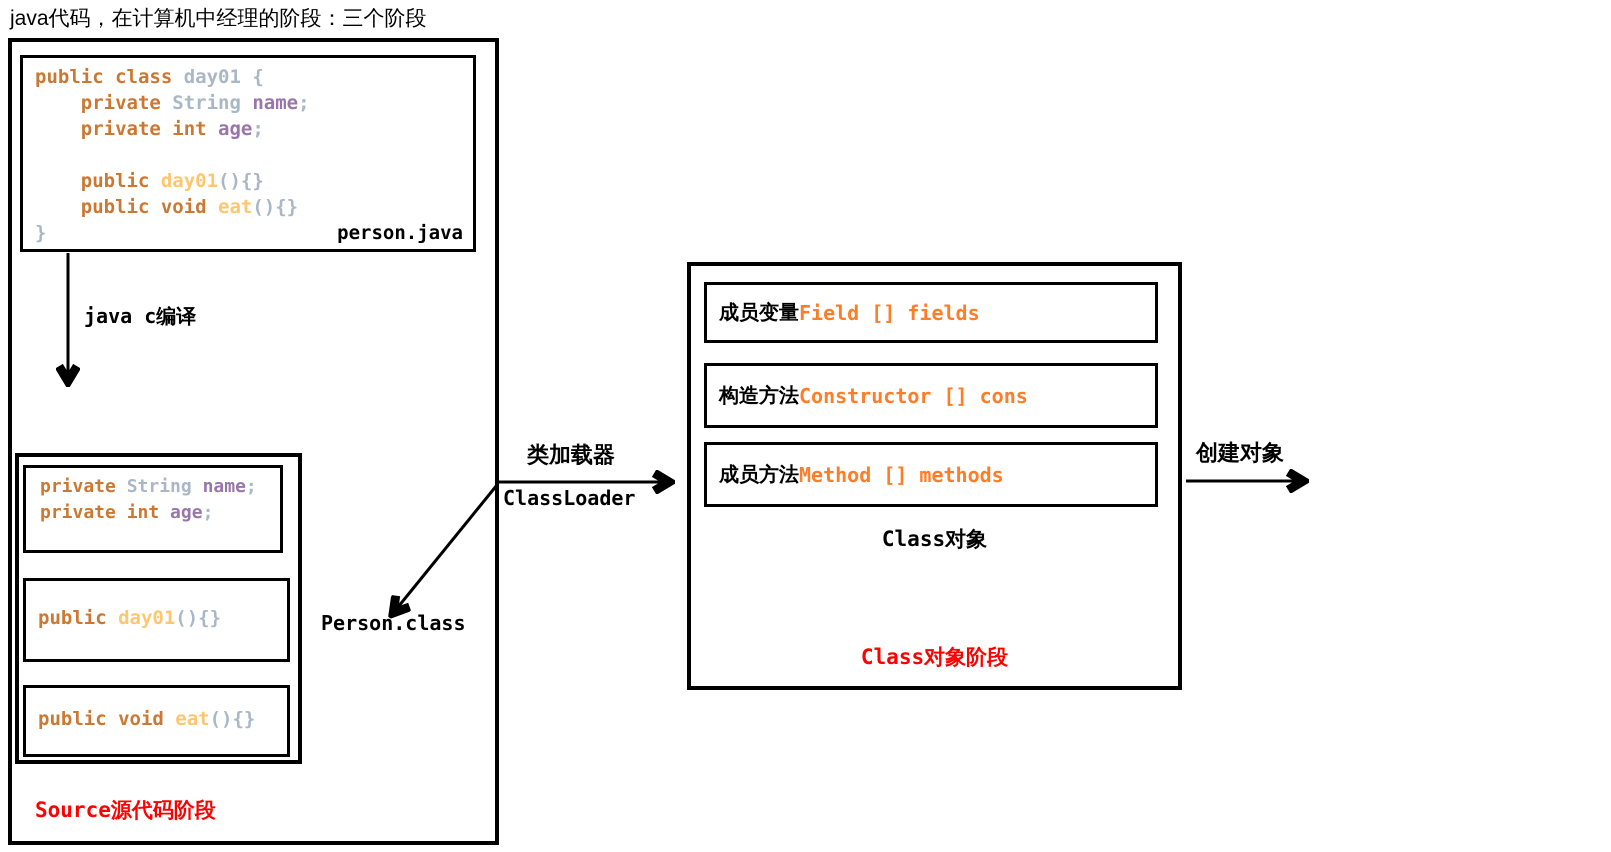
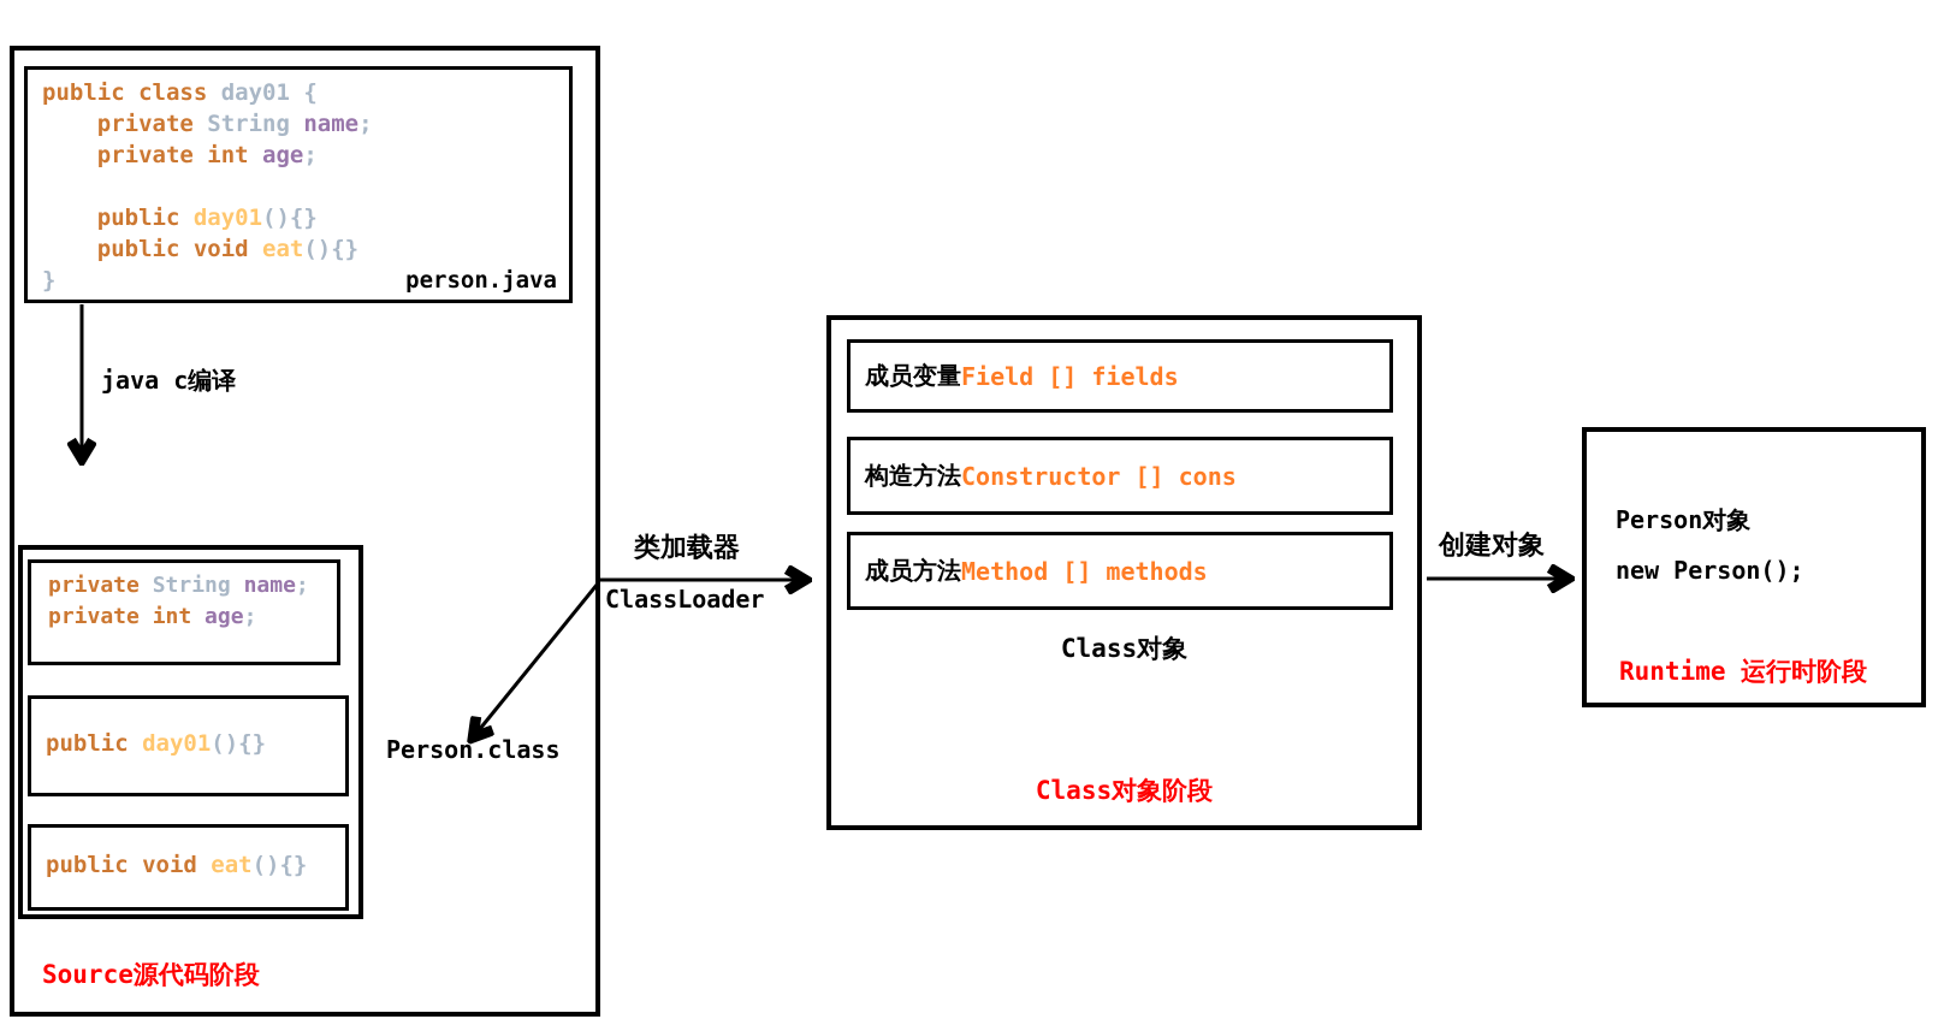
- java代码，在计算机中经理的阶段：三个阶段
  public class day01 {
  private String name;
  private int age;
  public day01(){}
  public void eat(){}
  }
  person.java
  java c编译
  private String name;
  private int age;
  public day01(){}
  public void eat(){}
  Source源代码阶段
  类加载器
  ClassLoader
  Person.class
  成员变量
  Field [] fields
  构造方法
  Constructor [] cons
  成员方法
  Method [] methods
  Class对象
  Class对象阶段
  创建对象
+ Person对象
+ new Person();
+ Runtime 运行时阶段
